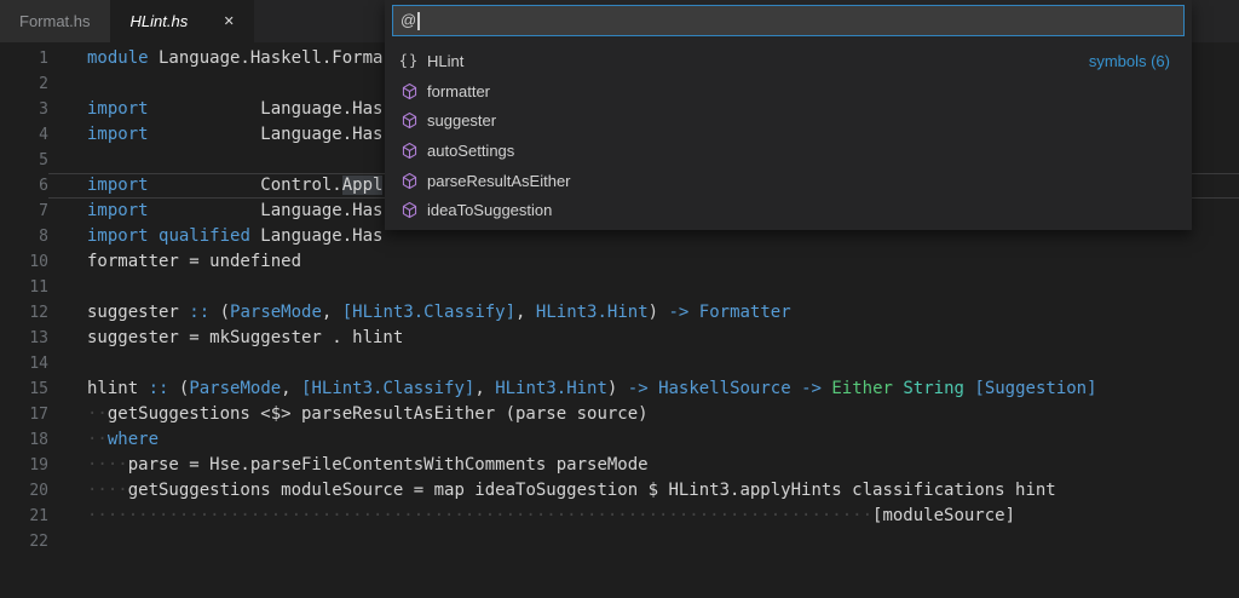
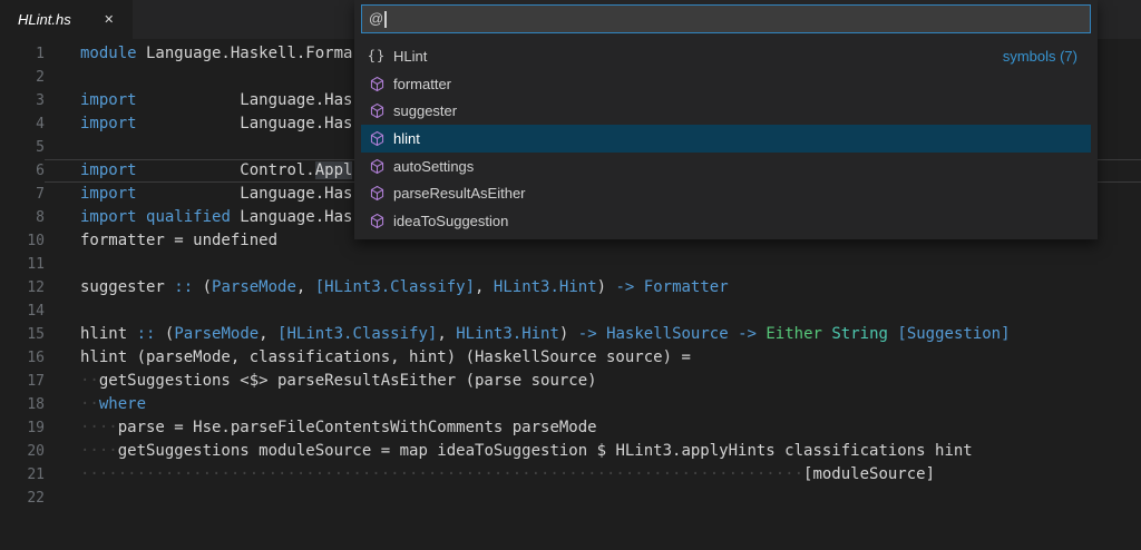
- Format.hs
  HLint.hs
  ✕
  1
  module Language.Haskell.Forma
  2
  3
  import Language.Has
  4
  import Language.Has
  5
  6
  import Control.Appl
  7
  import Language.Has
  8
  import qualified Language.Has
  10
  formatter = undefined
  11
  12
  suggester :: (ParseMode, [HLint3.Classify], HLint3.Hint) -> Formatter
- 13
- suggester = mkSuggester . hlint
  14
  15
  hlint :: (ParseMode, [HLint3.Classify], HLint3.Hint) -> HaskellSource -> Either String [Suggestion]
+ 16
+ hlint (parseMode, classifications, hint) (HaskellSource source) =
  17
  ··getSuggestions <$> parseResultAsEither (parse source)
  18
  ··where
  19
  ····parse = Hse.parseFileContentsWithComments parseMode
  20
  ····getSuggestions moduleSource = map ideaToSuggestion $ HLint3.applyHints classifications hint
  21
  ·············································································[moduleSource]
  22
  @
  {}
  HLint
- symbols (6)
+ symbols (7)
  formatter
  suggester
+ hlint
  autoSettings
  parseResultAsEither
  ideaToSuggestion
